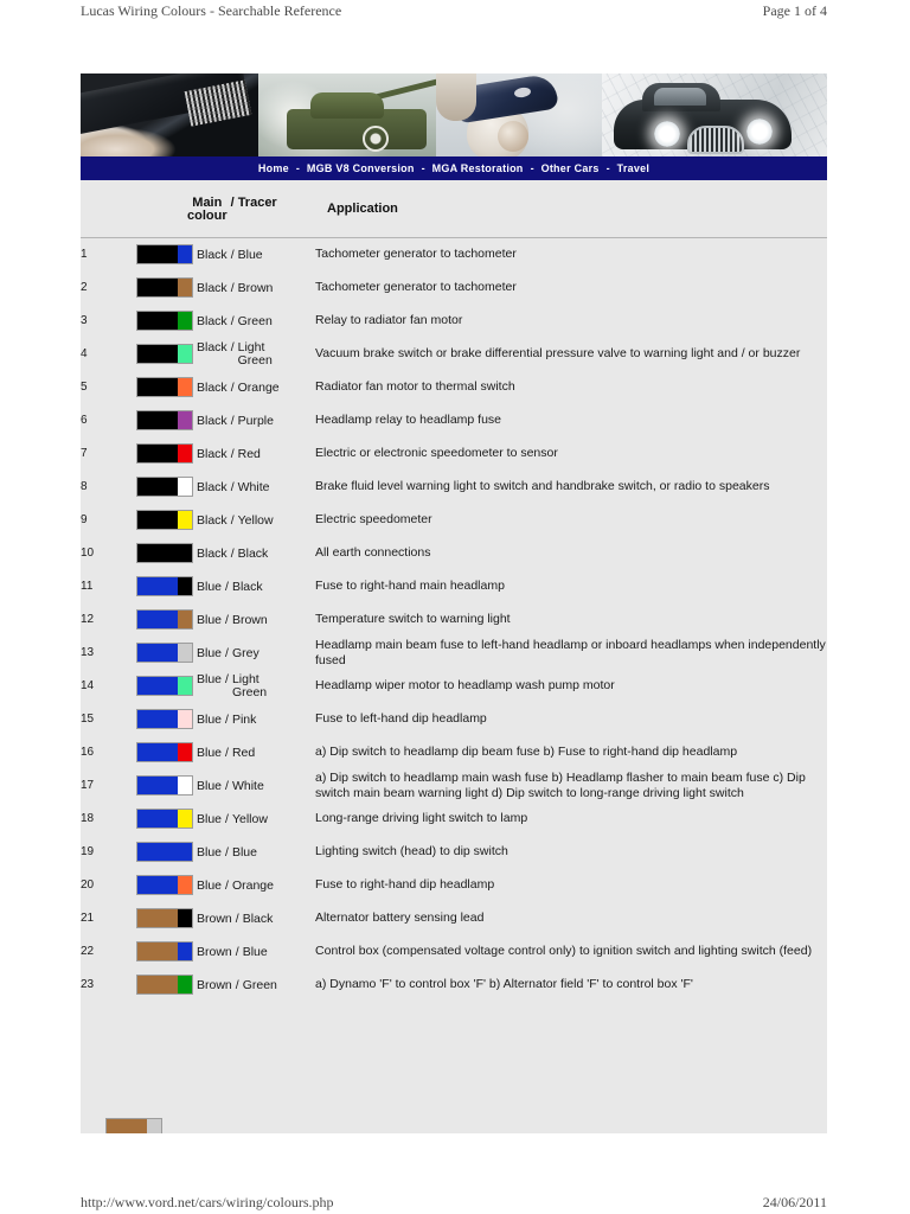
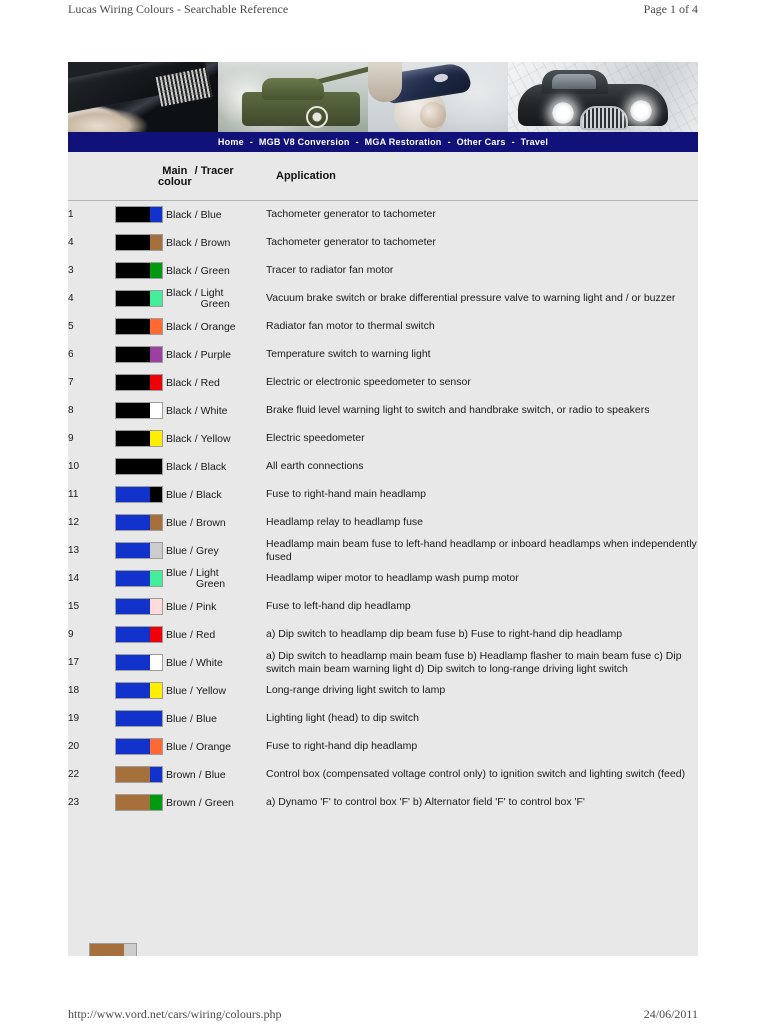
  Lucas Wiring Colours - Searchable Reference
  Page 1 of 4
  Home
  -
  MGB V8 Conversion
  -
  MGA Restoration
  -
  Other Cars
  -
  Travel
  Main colour / Tracer	Application
  1		Black / Blue	Tachometer generator to tachometer
- 2		Black / Brown	Tachometer generator to tachometer
+ 4		Black / Brown	Tachometer generator to tachometer
- 3		Black / Green	Relay to radiator fan motor
+ 3		Black / Green	Tracer to radiator fan motor
  4		Black / Light Green	Vacuum brake switch or brake differential pressure valve to warning light and / or buzzer
  5		Black / Orange	Radiator fan motor to thermal switch
- 6		Black / Purple	Headlamp relay to headlamp fuse
+ 6		Black / Purple	Temperature switch to warning light
  7		Black / Red	Electric or electronic speedometer to sensor
  8		Black / White	Brake fluid level warning light to switch and handbrake switch, or radio to speakers
  9		Black / Yellow	Electric speedometer
  10		Black / Black	All earth connections
  11		Blue / Black	Fuse to right-hand main headlamp
- 12		Blue / Brown	Temperature switch to warning light
+ 12		Blue / Brown	Headlamp relay to headlamp fuse
  13		Blue / Grey	Headlamp main beam fuse to left-hand headlamp or inboard headlamps when independently fused
  14		Blue / Light Green	Headlamp wiper motor to headlamp wash pump motor
  15		Blue / Pink	Fuse to left-hand dip headlamp
- 16		Blue / Red	a) Dip switch to headlamp dip beam fuse b) Fuse to right-hand dip headlamp
+ 9		Blue / Red	a) Dip switch to headlamp dip beam fuse b) Fuse to right-hand dip headlamp
- 17		Blue / White	a) Dip switch to headlamp main wash fuse b) Headlamp flasher to main beam fuse c) Dip switch main beam warning light d) Dip switch to long-range driving light switch
+ 17		Blue / White	a) Dip switch to headlamp main beam fuse b) Headlamp flasher to main beam fuse c) Dip switch main beam warning light d) Dip switch to long-range driving light switch
  18		Blue / Yellow	Long-range driving light switch to lamp
- 19		Blue / Blue	Lighting switch (head) to dip switch
+ 19		Blue / Blue	Lighting light (head) to dip switch
  20		Blue / Orange	Fuse to right-hand dip headlamp
- 21		Brown / Black	Alternator battery sensing lead
  22		Brown / Blue	Control box (compensated voltage control only) to ignition switch and lighting switch (feed)
  23		Brown / Green	a) Dynamo 'F' to control box 'F' b) Alternator field 'F' to control box 'F'
  http://www.vord.net/cars/wiring/colours.php
  24/06/2011
